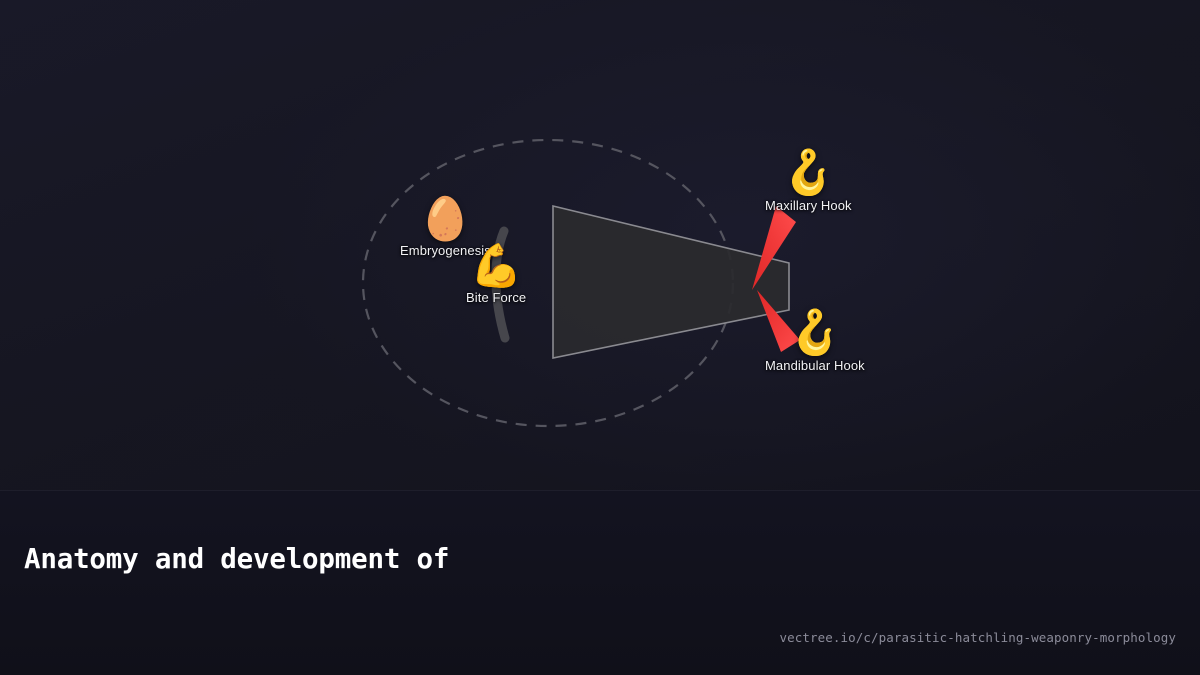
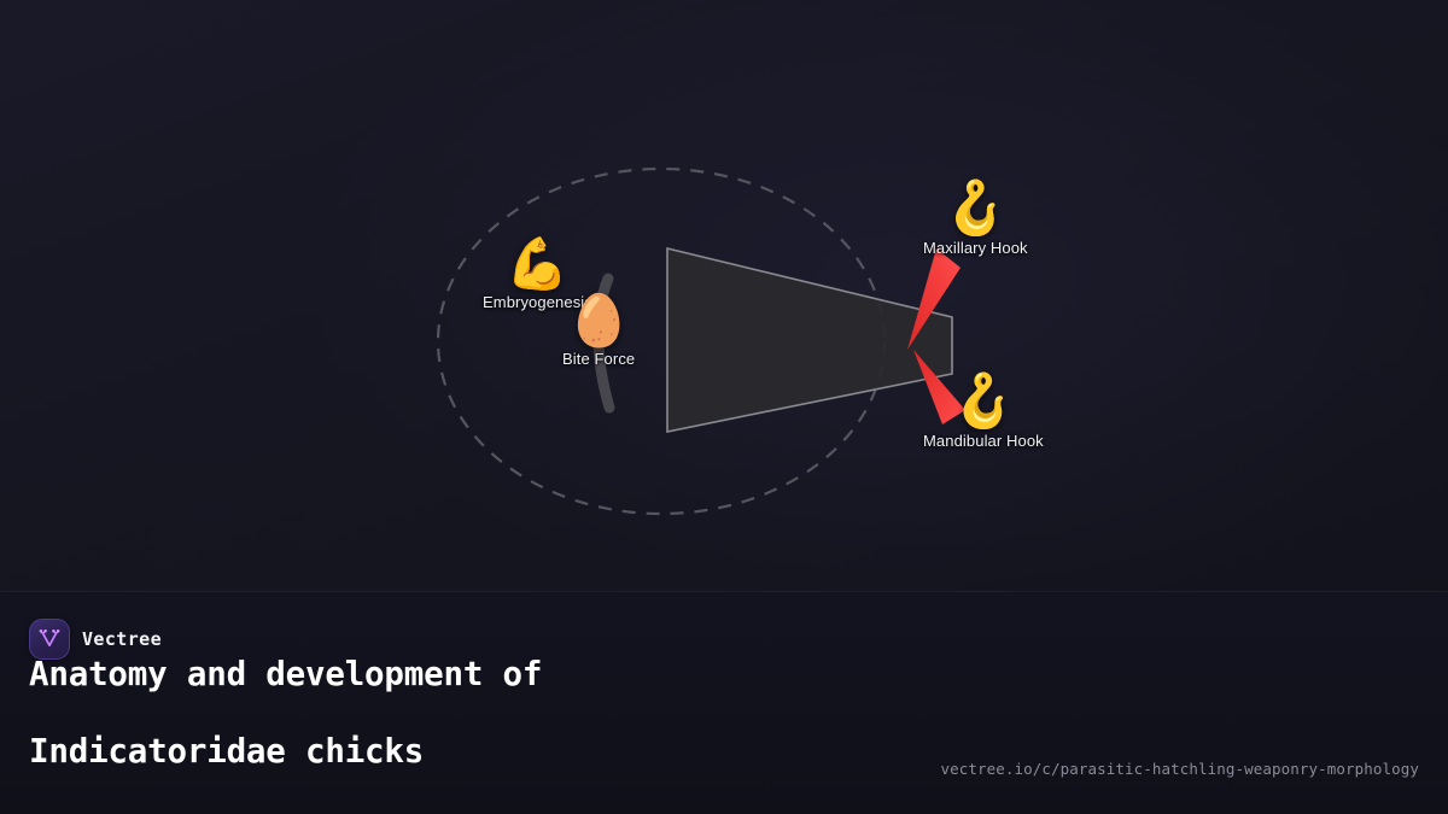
- 🥚
+ 💪
  Embryogenesis
- 💪
+ 🥚
  Bite Force
  🪝
  Maxillary Hook
  🪝
  Mandibular Hook
+ Vectree
  Anatomy and development of
+ Indicatoridae chicks
  vectree.io/c/parasitic-hatchling-weaponry-morphology
